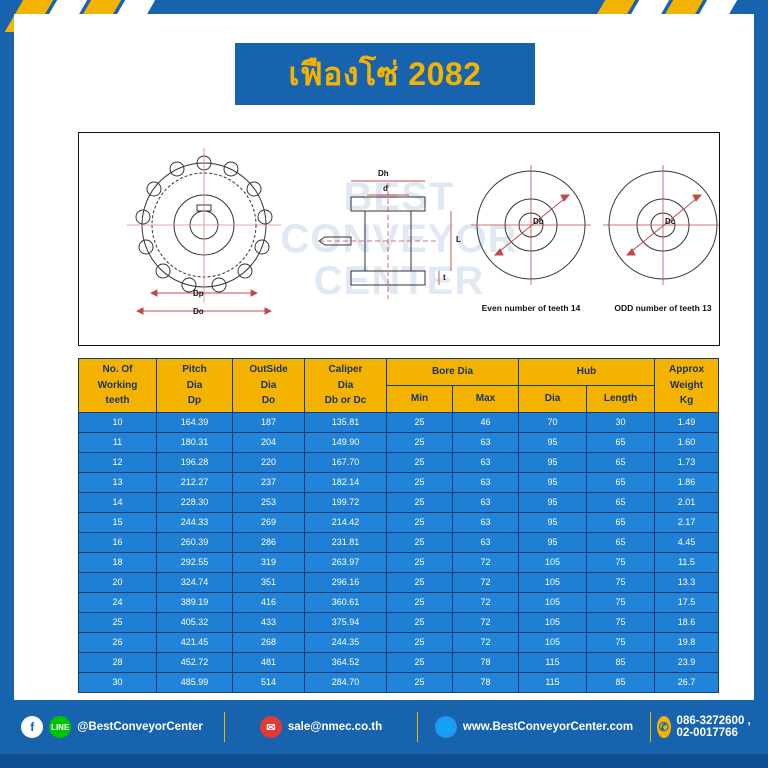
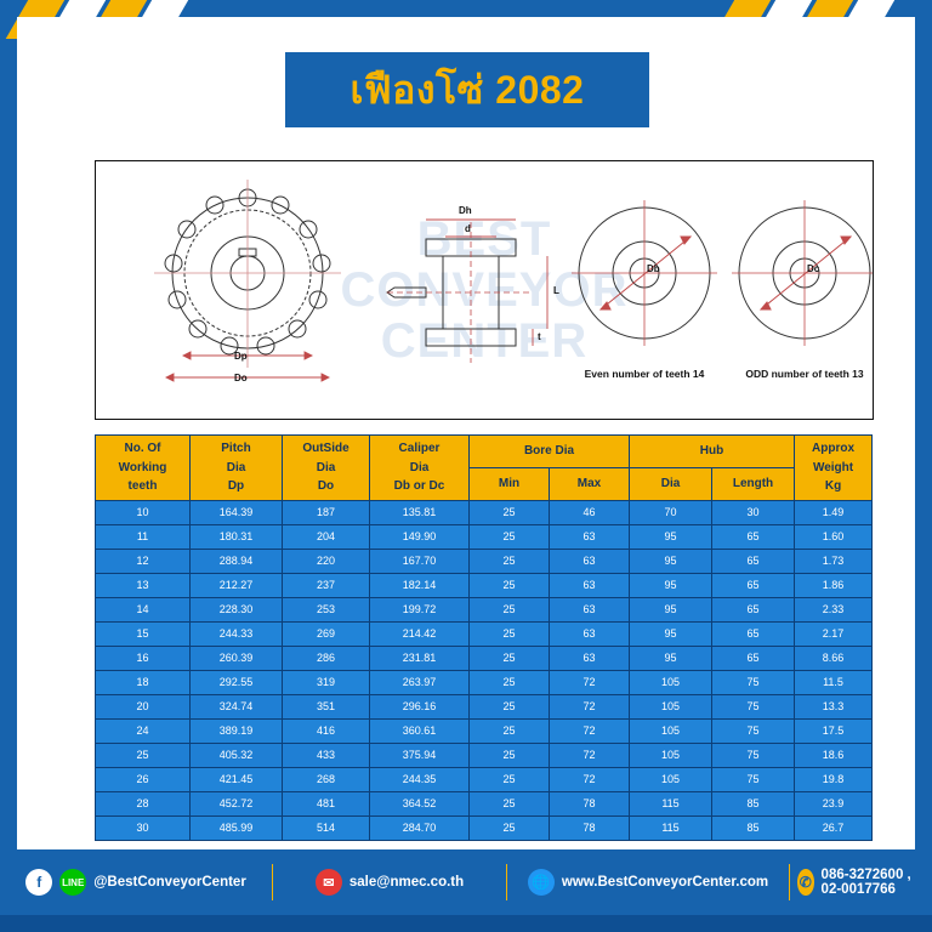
  เฟืองโซ่ 2082
  CONVEYOR
  CENTER
  Dp
  Do
  Dh
  d
  L
  t
  Db
  Dc
  Even number of teeth 14
  ODD number of teeth 13
  No. Of Working teeth	Pitch Dia Dp	OutSide Dia Do	Caliper Dia Db or Dc	Bore Dia	Hub	Approx Weight Kg
  Min	Max	Dia	Length
  10	164.39	187	135.81	25	46	70	30	1.49
  11	180.31	204	149.90	25	63	95	65	1.60
- 12	196.28	220	167.70	25	63	95	65	1.73
+ 12	288.94	220	167.70	25	63	95	65	1.73
  13	212.27	237	182.14	25	63	95	65	1.86
- 14	228.30	253	199.72	25	63	95	65	2.01
+ 14	228.30	253	199.72	25	63	95	65	2.33
  15	244.33	269	214.42	25	63	95	65	2.17
- 16	260.39	286	231.81	25	63	95	65	4.45
+ 16	260.39	286	231.81	25	63	95	65	8.66
  18	292.55	319	263.97	25	72	105	75	11.5
  20	324.74	351	296.16	25	72	105	75	13.3
  24	389.19	416	360.61	25	72	105	75	17.5
  25	405.32	433	375.94	25	72	105	75	18.6
  26	421.45	268	244.35	25	72	105	75	19.8
  28	452.72	481	364.52	25	78	115	85	23.9
  30	485.99	514	284.70	25	78	115	85	26.7
  f
  LINE
  @BestConveyorCenter
  ✉
  sale@nmec.co.th
  🌐
  www.BestConveyorCenter.com
  ✆
  086-3272600 , 02-0017766
